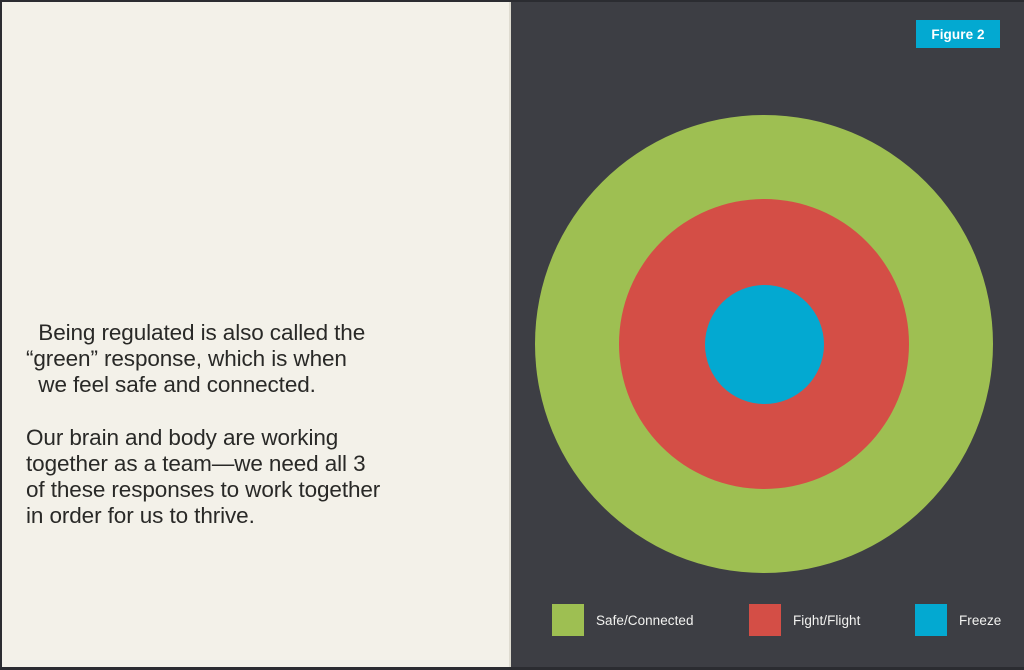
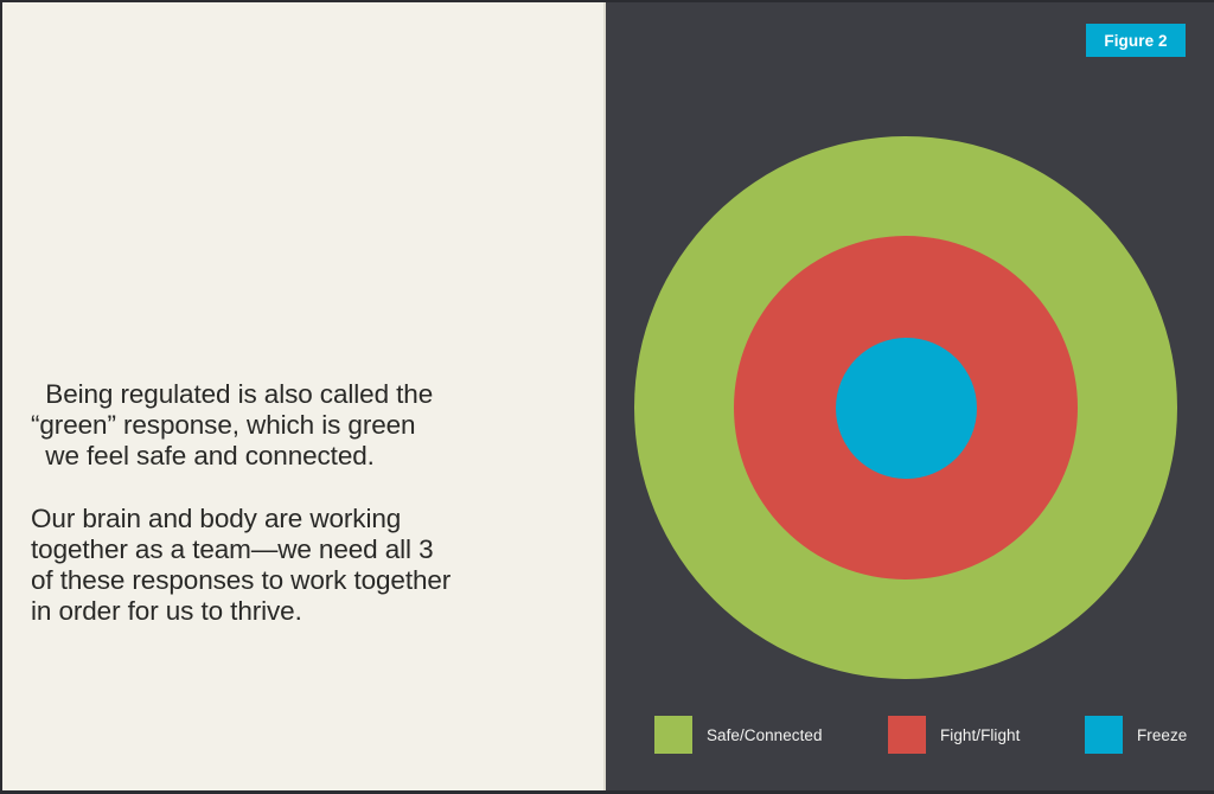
  Being regulated is also called the
- “green” response, which is when
+ “green” response, which is green
  we feel safe and connected.
  Our brain and body are working
  together as a team—we need all 3
  of these responses to work together
  in order for us to thrive.
  Figure 2
  Safe/Connected
  Fight/Flight
  Freeze
